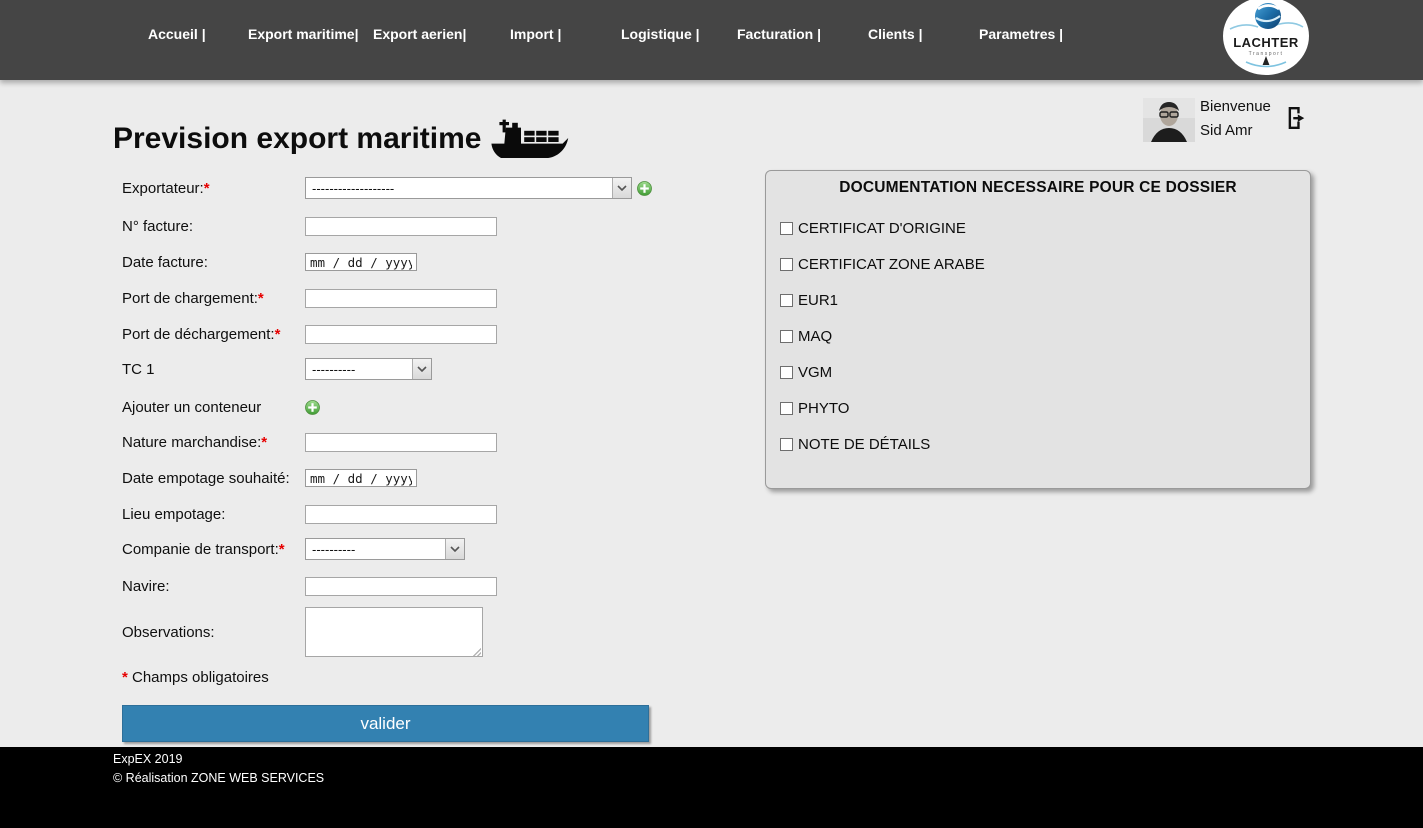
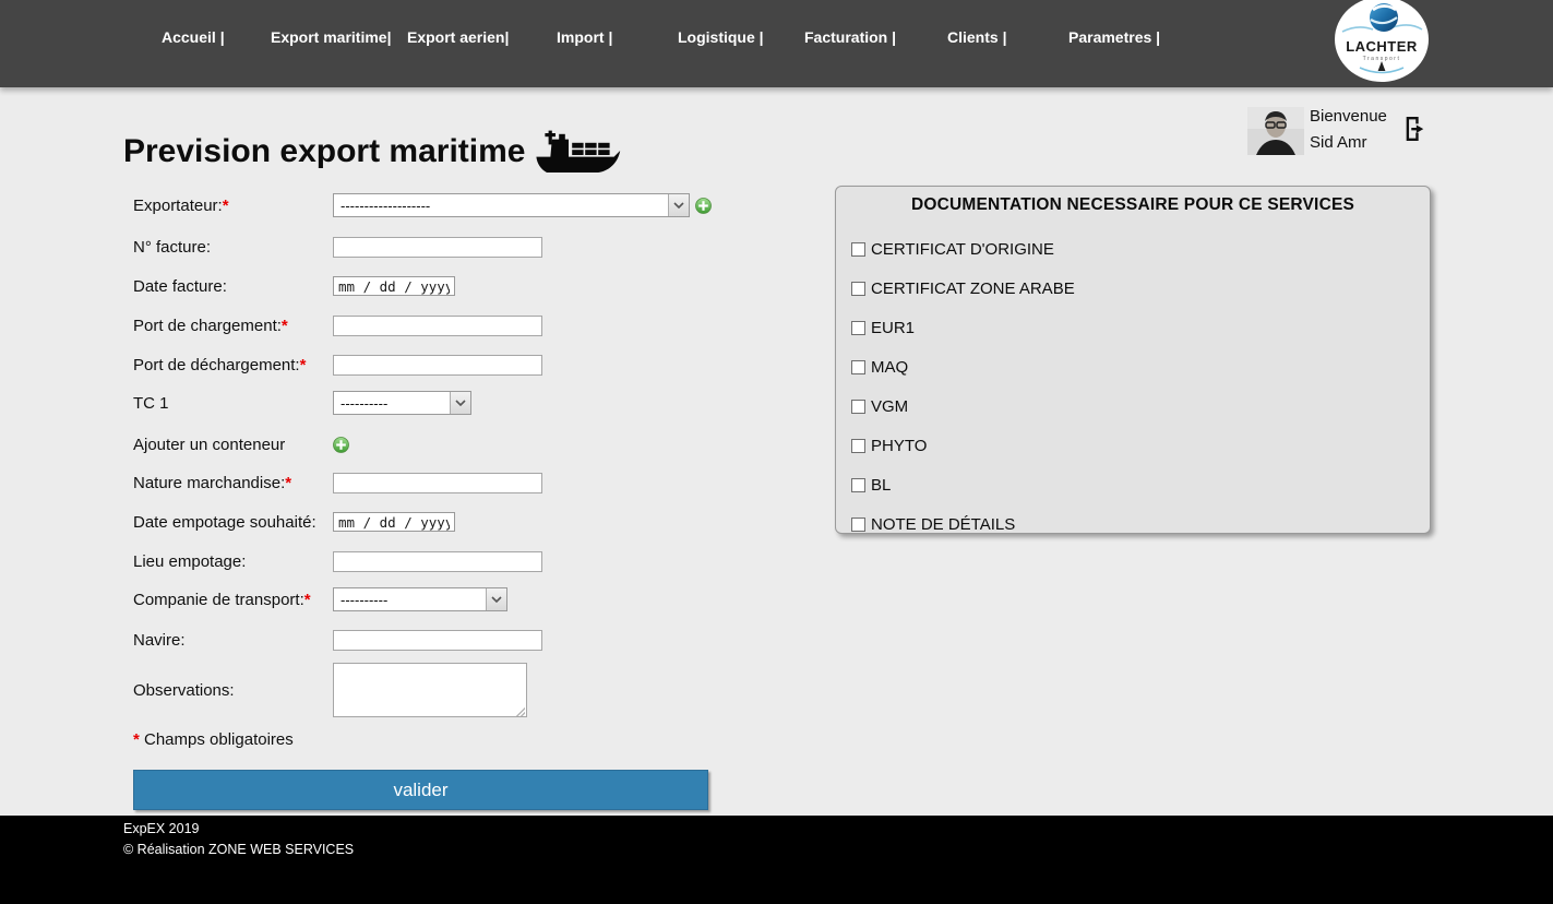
  Accueil |
  Export maritime|
  Export aerien|
  Import |
  Logistique |
  Facturation |
  Clients |
  Parametres |
  LACHTER
  Bienvenue
  Sid Amr
  Prevision export maritime
  Exportateur:*
  -------------------
  N° facture:
  Date facture:
  mm / dd / yyyy
  Port de chargement:*
  Port de déchargement:*
  TC 1
  ----------
  Ajouter un conteneur
  Nature marchandise:*
  Date empotage souhaité:
  mm / dd / yyyy
  Lieu empotage:
  Companie de transport:*
  ----------
  Navire:
  Observations:
  * Champs obligatoires
  valider
- DOCUMENTATION NECESSAIRE POUR CE DOSSIER
+ DOCUMENTATION NECESSAIRE POUR CE SERVICES
  CERTIFICAT D'ORIGINE
  CERTIFICAT ZONE ARABE
  EUR1
  MAQ
  VGM
  PHYTO
+ BL
  NOTE DE DÉTAILS
  ExpEX 2019
  © Réalisation ZONE WEB SERVICES
